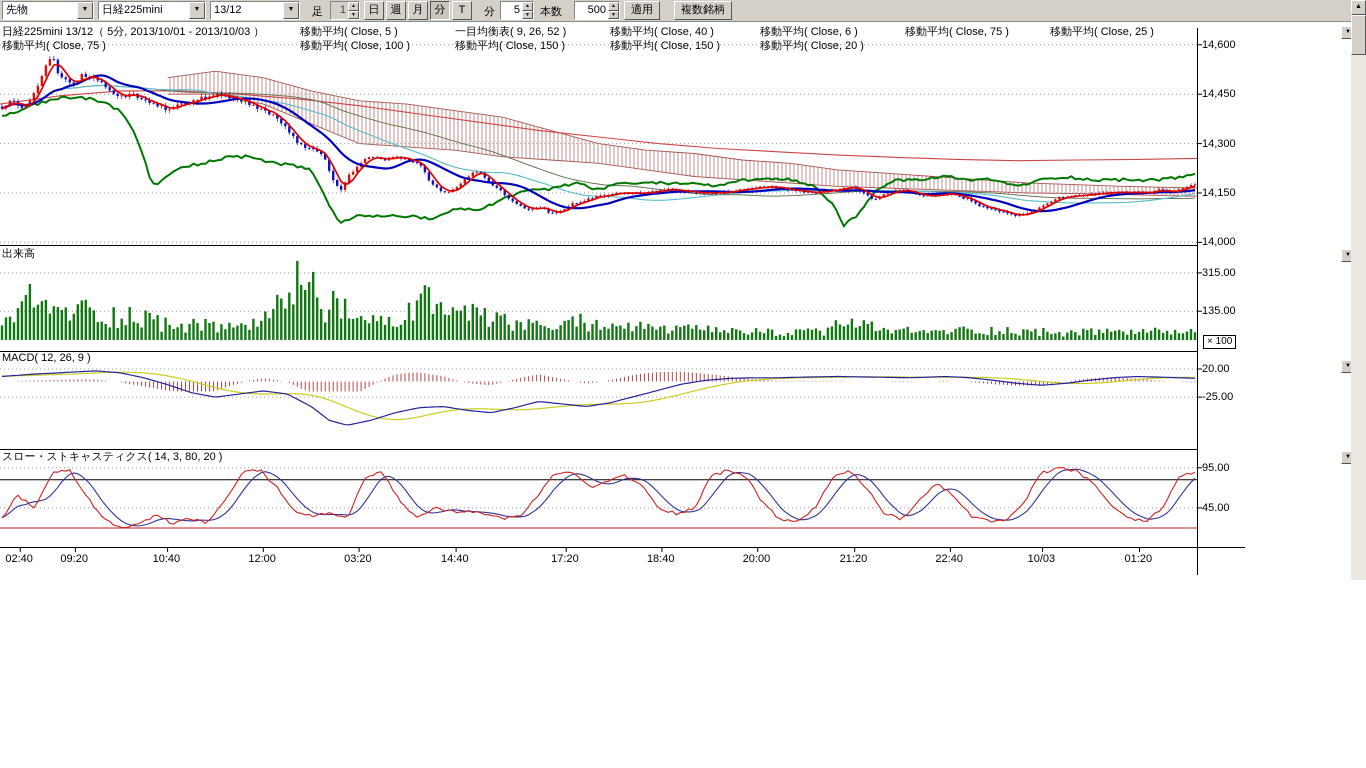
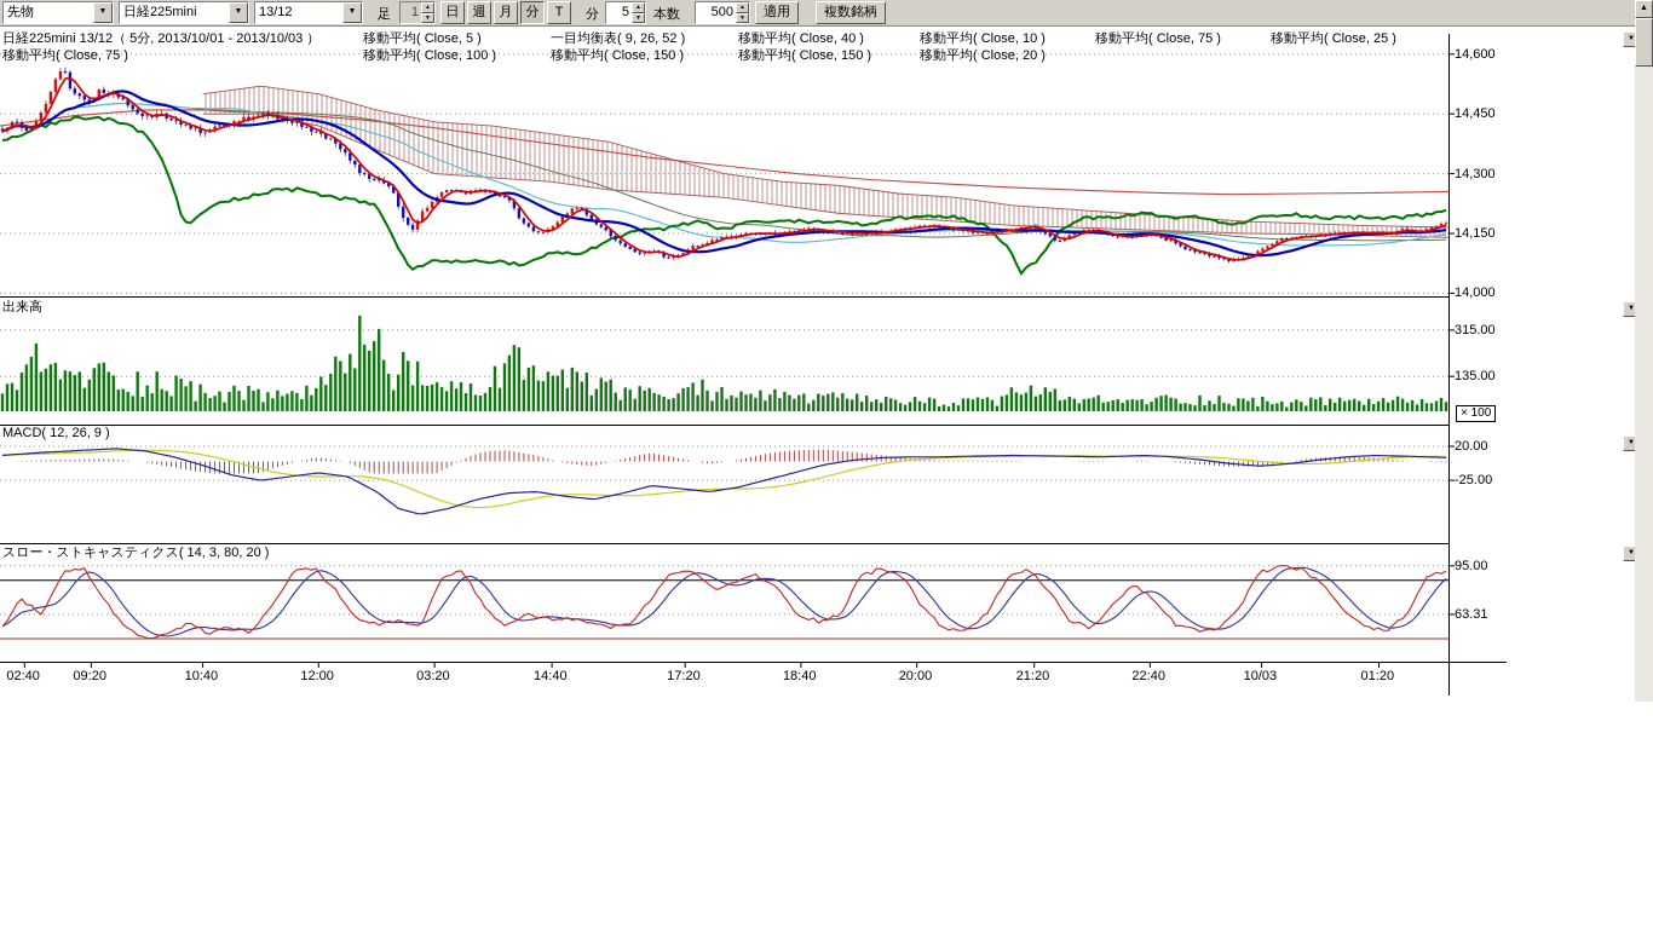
  14,600
  14,450
  14,300
  14,150
  14,000
  315.00
  135.00
  20.00
  -25.00
  95.00
- 45.00
+ 63.31
  02:40
  09:20
  10:40
  12:00
  03:20
  14:40
  17:20
  18:40
  20:00
  21:20
  22:40
  10/03
  01:20
  先物
  日経225mini
  13/12
  足
  1
  日
  週
  月
  分
  T
  分
  5
  本数
  500
  適用
  複数銘柄
  日経225mini 13/12（ 5分, 2013/10/01 - 2013/10/03 ）
  移動平均( Close, 5 )
  一目均衡表( 9, 26, 52 )
  移動平均( Close, 40 )
- 移動平均( Close, 6 )
+ 移動平均( Close, 10 )
  移動平均( Close, 75 )
  移動平均( Close, 25 )
  移動平均( Close, 75 )
  移動平均( Close, 100 )
  移動平均( Close, 150 )
  移動平均( Close, 150 )
  移動平均( Close, 20 )
  出来高
  MACD( 12, 26, 9 )
  スロー・ストキャスティクス( 14, 3, 80, 20 )
  × 100
